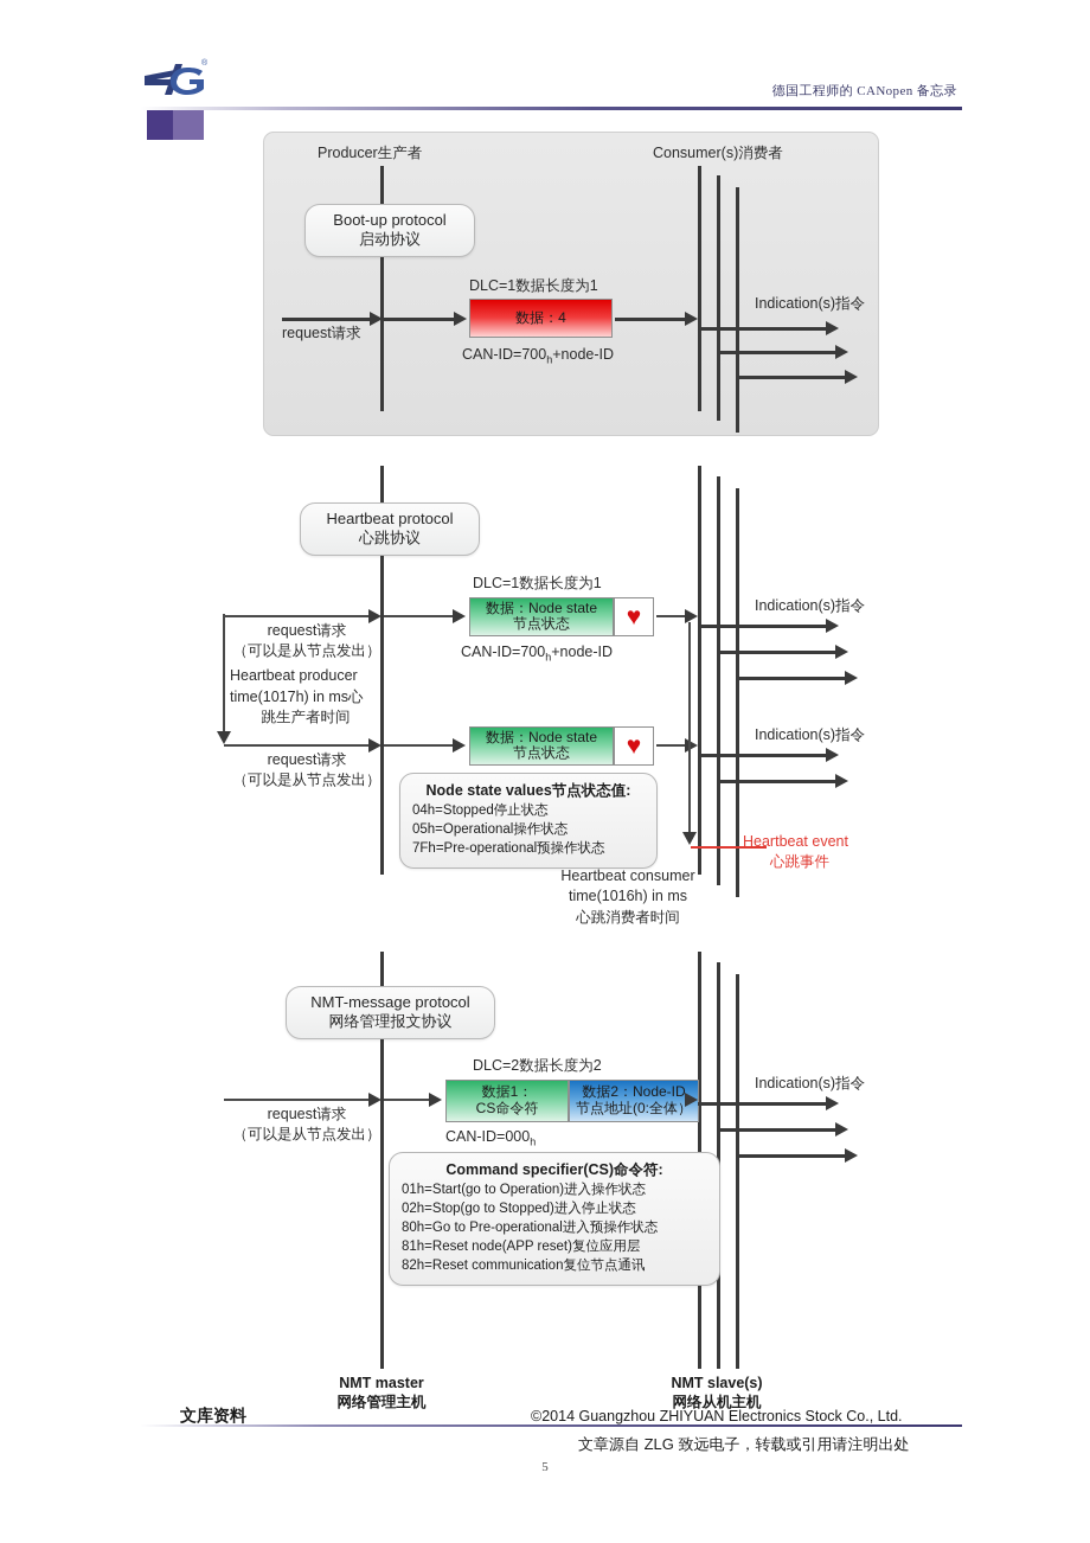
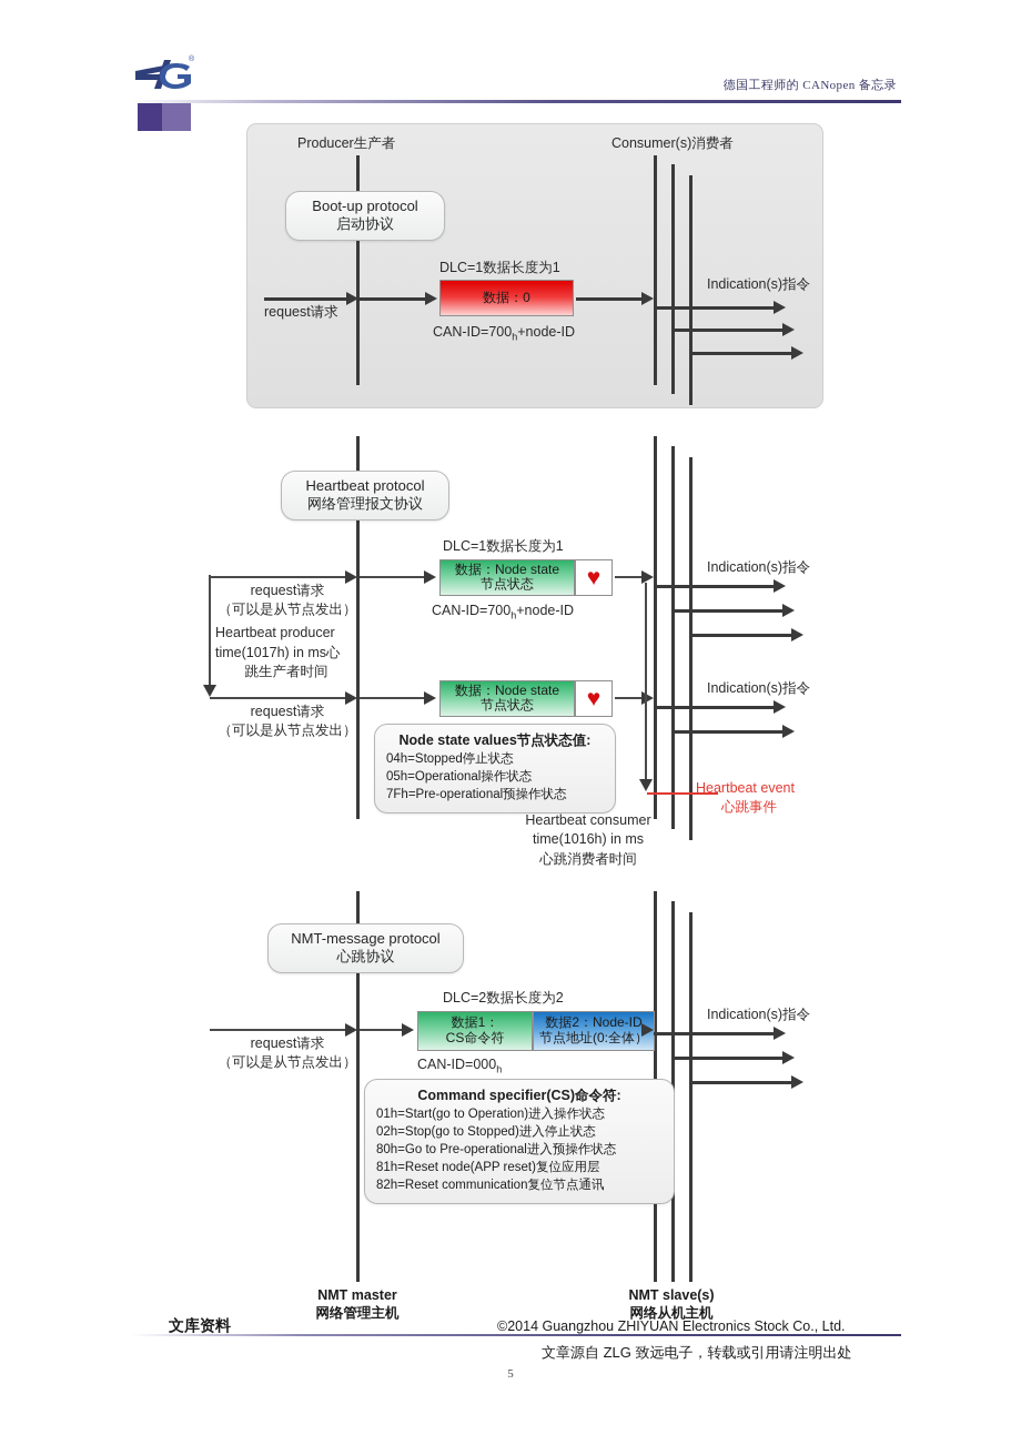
  德国工程师的 CANopen 备忘录
  Producer生产者
  Consumer(s)消费者
  Boot-up protocol
  启动协议
  request请求
  DLC=1数据长度为1
- 数据：4
+ 数据：0
  CAN-ID=700h+node-ID
  Indication(s)指令
  Heartbeat protocol
- 心跳协议
+ 网络管理报文协议
  request请求
  （可以是从节点发出）
  Heartbeat producer
  time(1017h) in ms心
  跳生产者时间
  request请求
  （可以是从节点发出）
  DLC=1数据长度为1
  数据：Node state
  节点状态
  ♥
  CAN-ID=700h+node-ID
  Indication(s)指令
  数据：Node state
  节点状态
  ♥
  Indication(s)指令
  Node state values节点状态值:
  04h=Stopped停止状态
  05h=Operational操作状态
  7Fh=Pre-operational预操作状态
  Heartbeat event
  心跳事件
  Heartbeat consumer
  time(1016h) in ms
  心跳消费者时间
  NMT-message protocol
- 网络管理报文协议
+ 心跳协议
  DLC=2数据长度为2
  request请求
  （可以是从节点发出）
  数据1：
  CS命令符
  数据2：Node-ID
  节点地址(0:全体）
  CAN-ID=000h
  Indication(s)指令
  Command specifier(CS)命令符:
  01h=Start(go to Operation)进入操作状态
  02h=Stop(go to Stopped)进入停止状态
  80h=Go to Pre-operational进入预操作状态
  81h=Reset node(APP reset)复位应用层
  82h=Reset communication复位节点通讯
  NMT master
  网络管理主机
  NMT slave(s)
  网络从机主机
  文库资料
  ©2014 Guangzhou ZHIYUAN Electronics Stock Co., Ltd.
  文章源自 ZLG 致远电子，转载或引用请注明出处
  5
